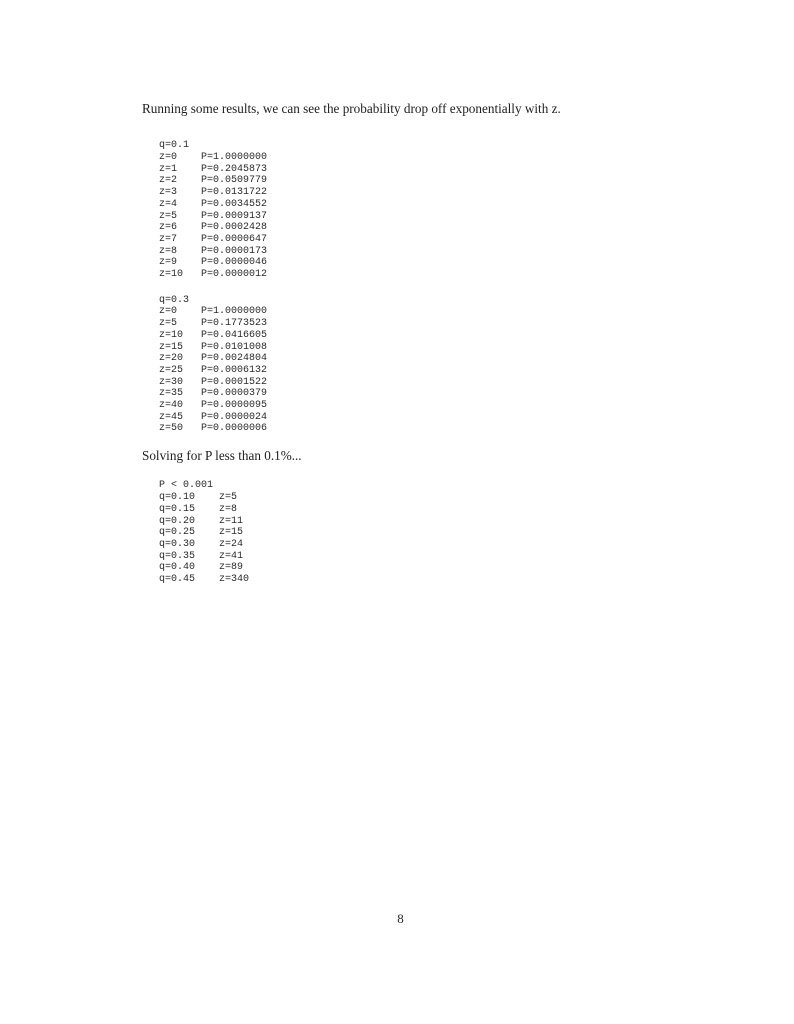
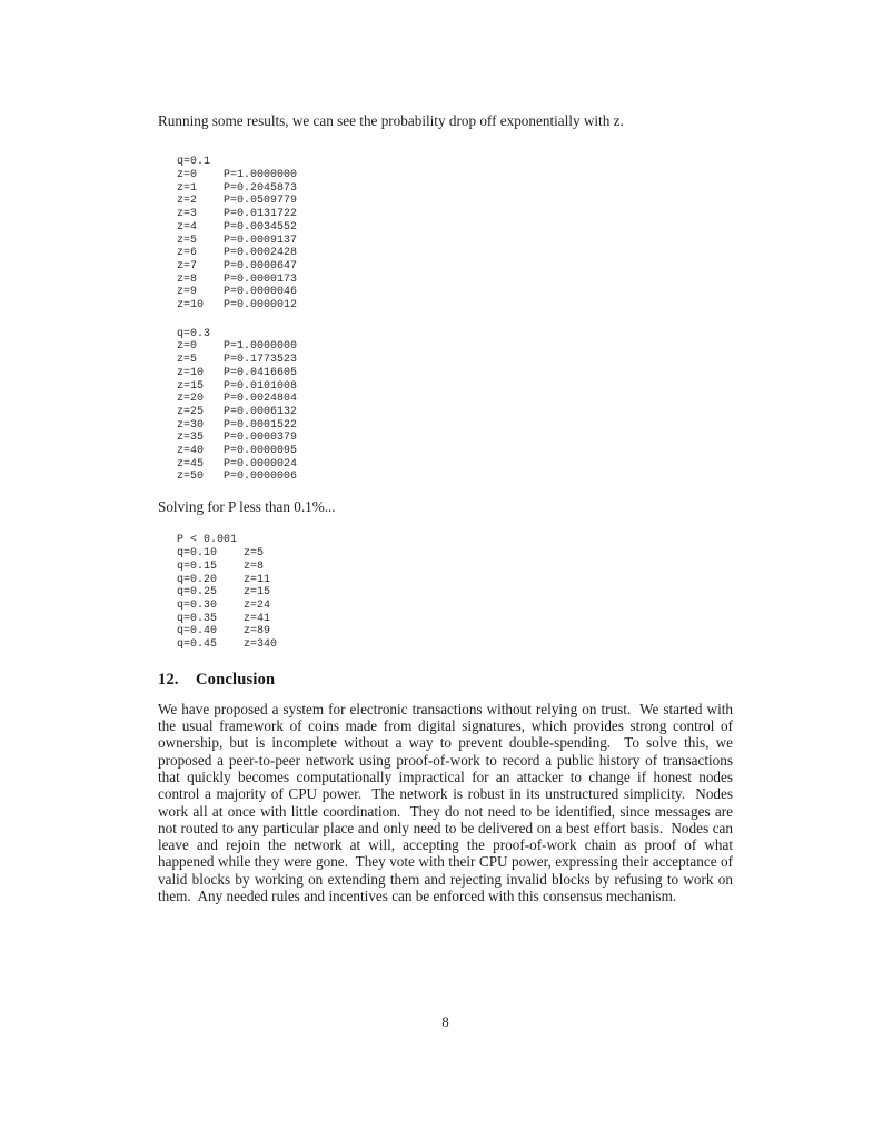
  Running some results, we can see the probability drop off exponentially with z.
  q=0.1
  z=0 P=1.0000000
  z=1 P=0.2045873
  z=2 P=0.0509779
  z=3 P=0.0131722
  z=4 P=0.0034552
  z=5 P=0.0009137
  z=6 P=0.0002428
  z=7 P=0.0000647
  z=8 P=0.0000173
  z=9 P=0.0000046
  z=10 P=0.0000012
  q=0.3
  z=0 P=1.0000000
  z=5 P=0.1773523
  z=10 P=0.0416605
  z=15 P=0.0101008
  z=20 P=0.0024804
  z=25 P=0.0006132
  z=30 P=0.0001522
  z=35 P=0.0000379
  z=40 P=0.0000095
  z=45 P=0.0000024
  z=50 P=0.0000006
  Solving for P less than 0.1%...
  P < 0.001
  q=0.10 z=5
  q=0.15 z=8
  q=0.20 z=11
  q=0.25 z=15
  q=0.30 z=24
  q=0.35 z=41
  q=0.40 z=89
  q=0.45 z=340
+ 12. Conclusion
+ We have proposed a system for electronic transactions without relying on trust. We started with the usual framework of coins made from digital signatures, which provides strong control of ownership, but is incomplete without a way to prevent double-spending. To solve this, we proposed a peer-to-peer network using proof-of-work to record a public history of transactions that quickly becomes computationally impractical for an attacker to change if honest nodes control a majority of CPU power. The network is robust in its unstructured simplicity. Nodes work all at once with little coordination. They do not need to be identified, since messages are not routed to any particular place and only need to be delivered on a best effort basis. Nodes can leave and rejoin the network at will, accepting the proof-of-work chain as proof of what happened while they were gone. They vote with their CPU power, expressing their acceptance of valid blocks by working on extending them and rejecting invalid blocks by refusing to work on them. Any needed rules and incentives can be enforced with this consensus mechanism.
  8
